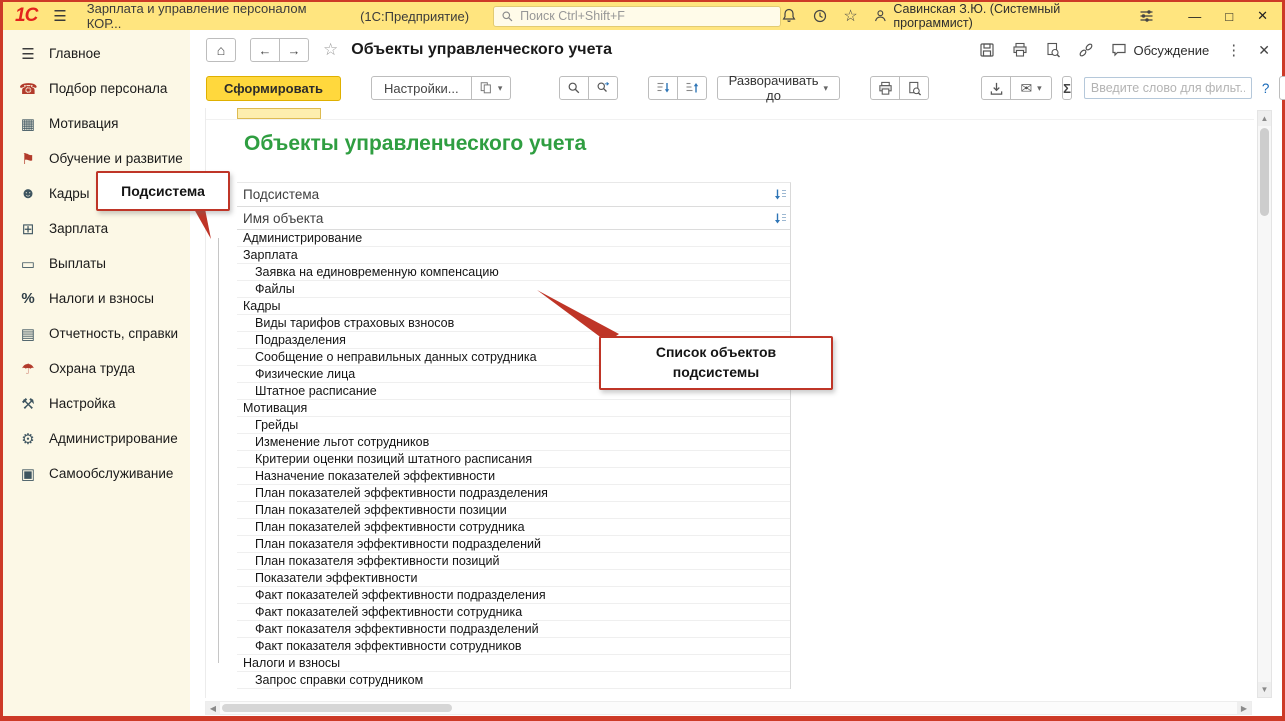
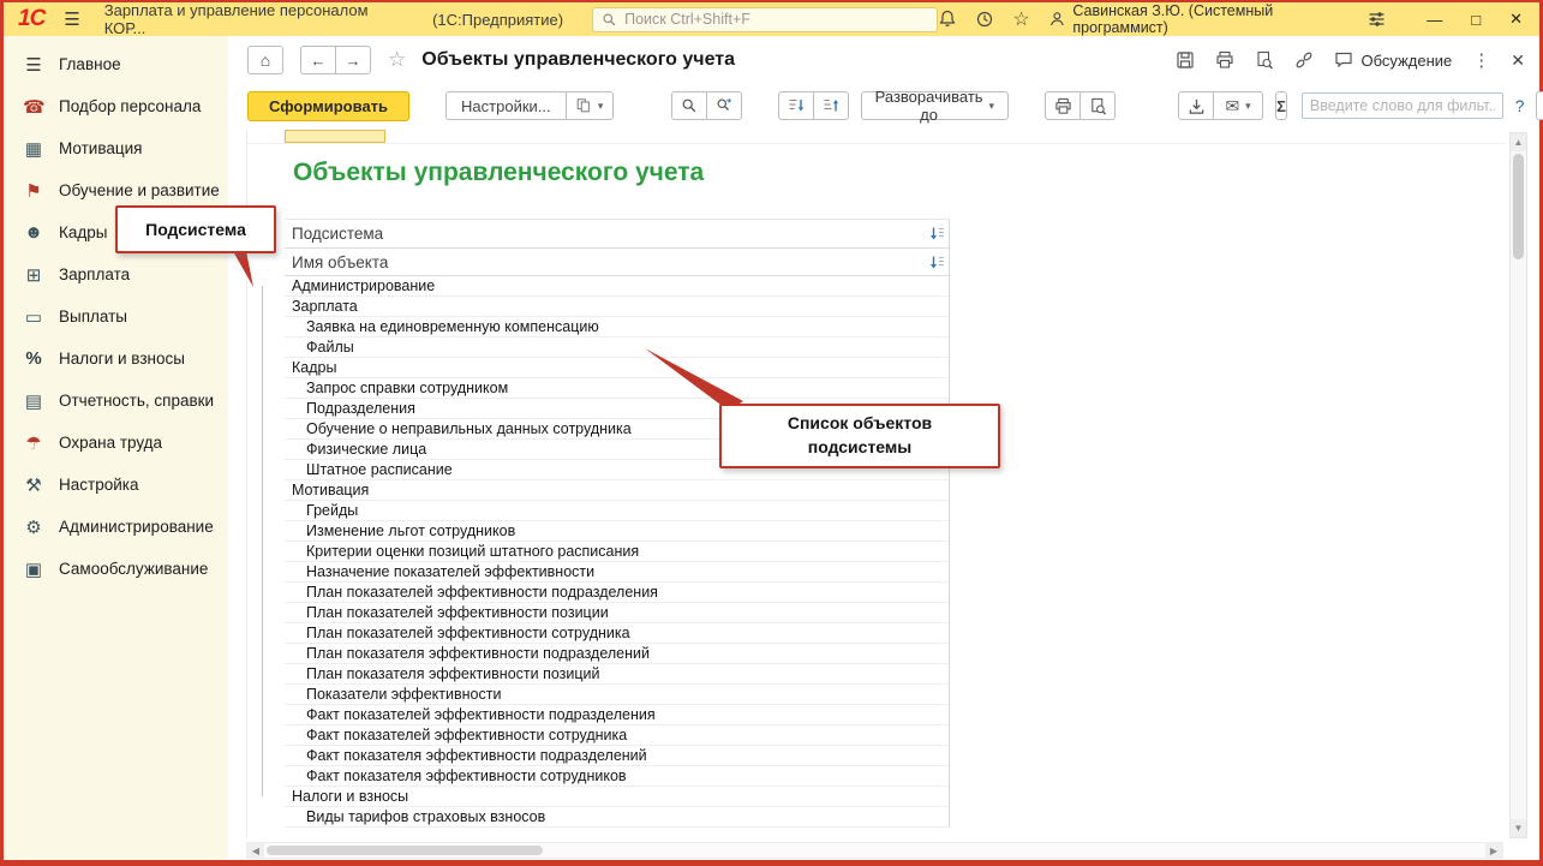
  1С
  ☰
  Зарплата и управление персоналом КОР...
  (1С:Предприятие)
  Поиск Ctrl+Shift+F
  ☆
  Савинская З.Ю. (Системный программист)
  —
  □
  ✕
  ☰
  Главное
  ☎
  Подбор персонала
  ▦
  Мотивация
  ⚑
  Обучение и развитие
  ☻
  Кадры
  ⊞
  Зарплата
  ▭
  Выплаты
  %
  Налоги и взносы
  ▤
  Отчетность, справки
  ☂
  Охрана труда
  ⚒
  Настройка
  ⚙
  Администрирование
  ▣
  Самообслуживание
  ⌂
  ←
  →
  ☆
  Объекты управленческого учета
  Обсуждение
  ⋮
  ✕
  Сформировать
  Настройки...
  ▾
  Разворачивать до
  ▾
  ✉
  ▾
  Σ
  Введите слово для фильт..
  ?
  Объекты управленческого учета
  Подсистема
  Имя объекта
  Администрирование
  Зарплата
  Заявка на единовременную компенсацию
  Файлы
  Кадры
- Виды тарифов страховых взносов
+ Запрос справки сотрудником
  Подразделения
- Сообщение о неправильных данных сотрудника
+ Обучение о неправильных данных сотрудника
  Физические лица
  Штатное расписание
  Мотивация
  Грейды
  Изменение льгот сотрудников
  Критерии оценки позиций штатного расписания
  Назначение показателей эффективности
  План показателей эффективности подразделения
  План показателей эффективности позиции
  План показателей эффективности сотрудника
  План показателя эффективности подразделений
  План показателя эффективности позиций
  Показатели эффективности
  Факт показателей эффективности подразделения
  Факт показателей эффективности сотрудника
  Факт показателя эффективности подразделений
  Факт показателя эффективности сотрудников
  Налоги и взносы
- Запрос справки сотрудником
+ Виды тарифов страховых взносов
  ▲
  ▼
  ◀
  ▶
  Подсистема
  Список объектов подсистемы
